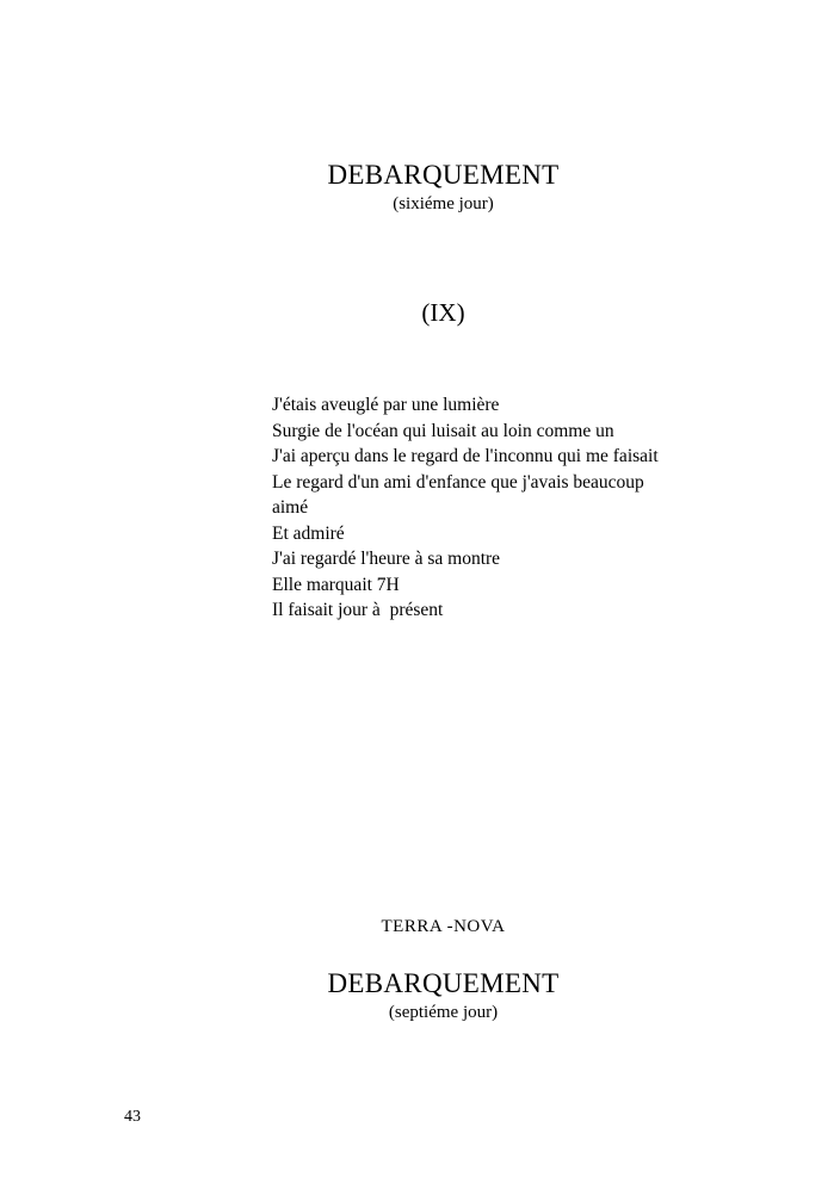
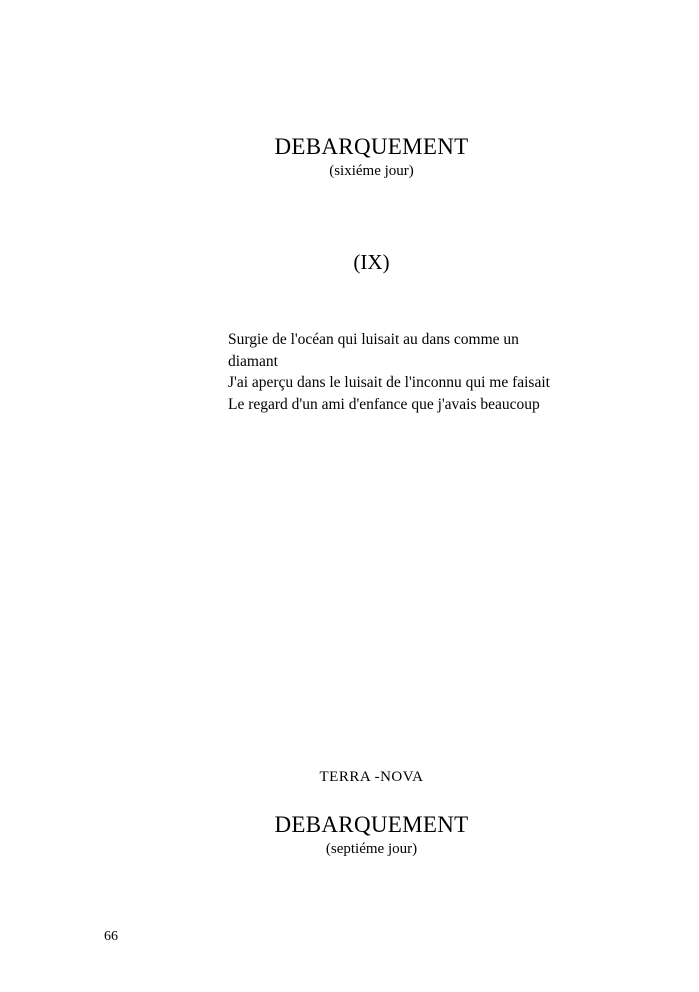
  DEBARQUEMENT
  (sixiéme jour)
  (IX)
- J'étais aveuglé par une lumière
- Surgie de l'océan qui luisait au loin comme un
+ Surgie de l'océan qui luisait au dans comme un
+ diamant
- J'ai aperçu dans le regard de l'inconnu qui me faisait
+ J'ai aperçu dans le luisait de l'inconnu qui me faisait
  Le regard d'un ami d'enfance que j'avais beaucoup
- aimé
- Et admiré
- J'ai regardé l'heure à sa montre
- Elle marquait 7H
- Il faisait jour à présent
  TERRA -NOVA
  DEBARQUEMENT
  (septiéme jour)
- 43
+ 66
